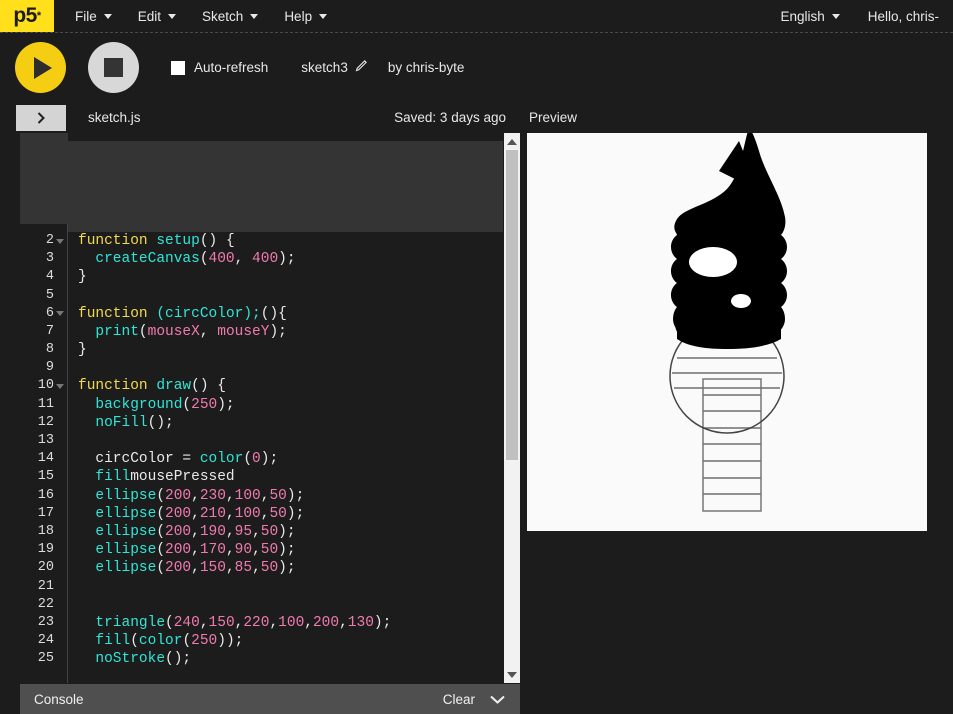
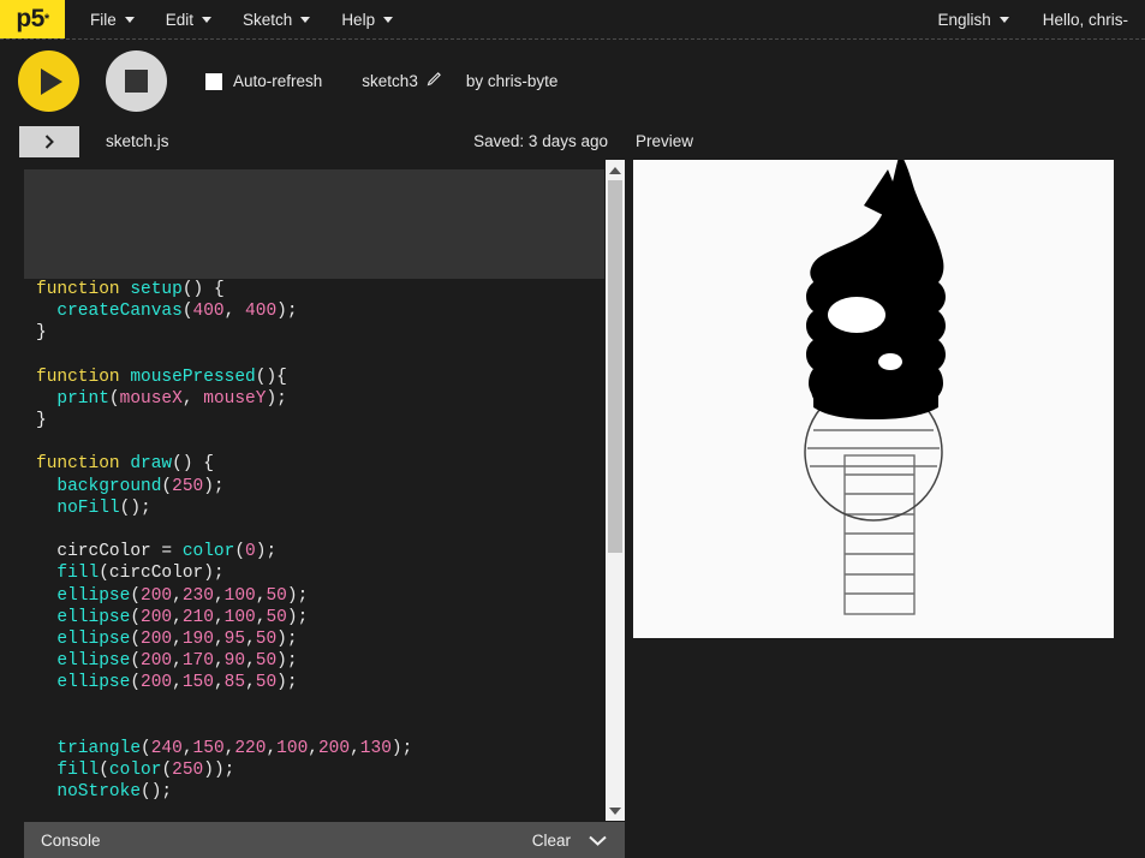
  p5
  *
  File
  Edit
  Sketch
  Help
  English
  Hello, chris-
  Auto-refresh
  sketch3
  by chris-byte
  sketch.js
  Saved: 3 days ago
- 2
- 3
- 4
- 5
- 6
- 7
- 8
- 9
- 10
- 11
- 12
- 13
- 14
- 15
- 16
- 17
- 18
- 19
- 20
- 21
- 22
- 23
- 24
- 25
  function setup() {
  createCanvas(400, 400);
  }
- function (circColor);(){
+ function mousePressed(){
  print(mouseX, mouseY);
  }
  function draw() {
  background(250);
  noFill();
  circColor = color(0);
- fillmousePressed
+ fill(circColor);
  ellipse(200,230,100,50);
  ellipse(200,210,100,50);
  ellipse(200,190,95,50);
  ellipse(200,170,90,50);
  ellipse(200,150,85,50);
  triangle(240,150,220,100,200,130);
  fill(color(250));
  noStroke();
  Console
  Clear
  Preview
